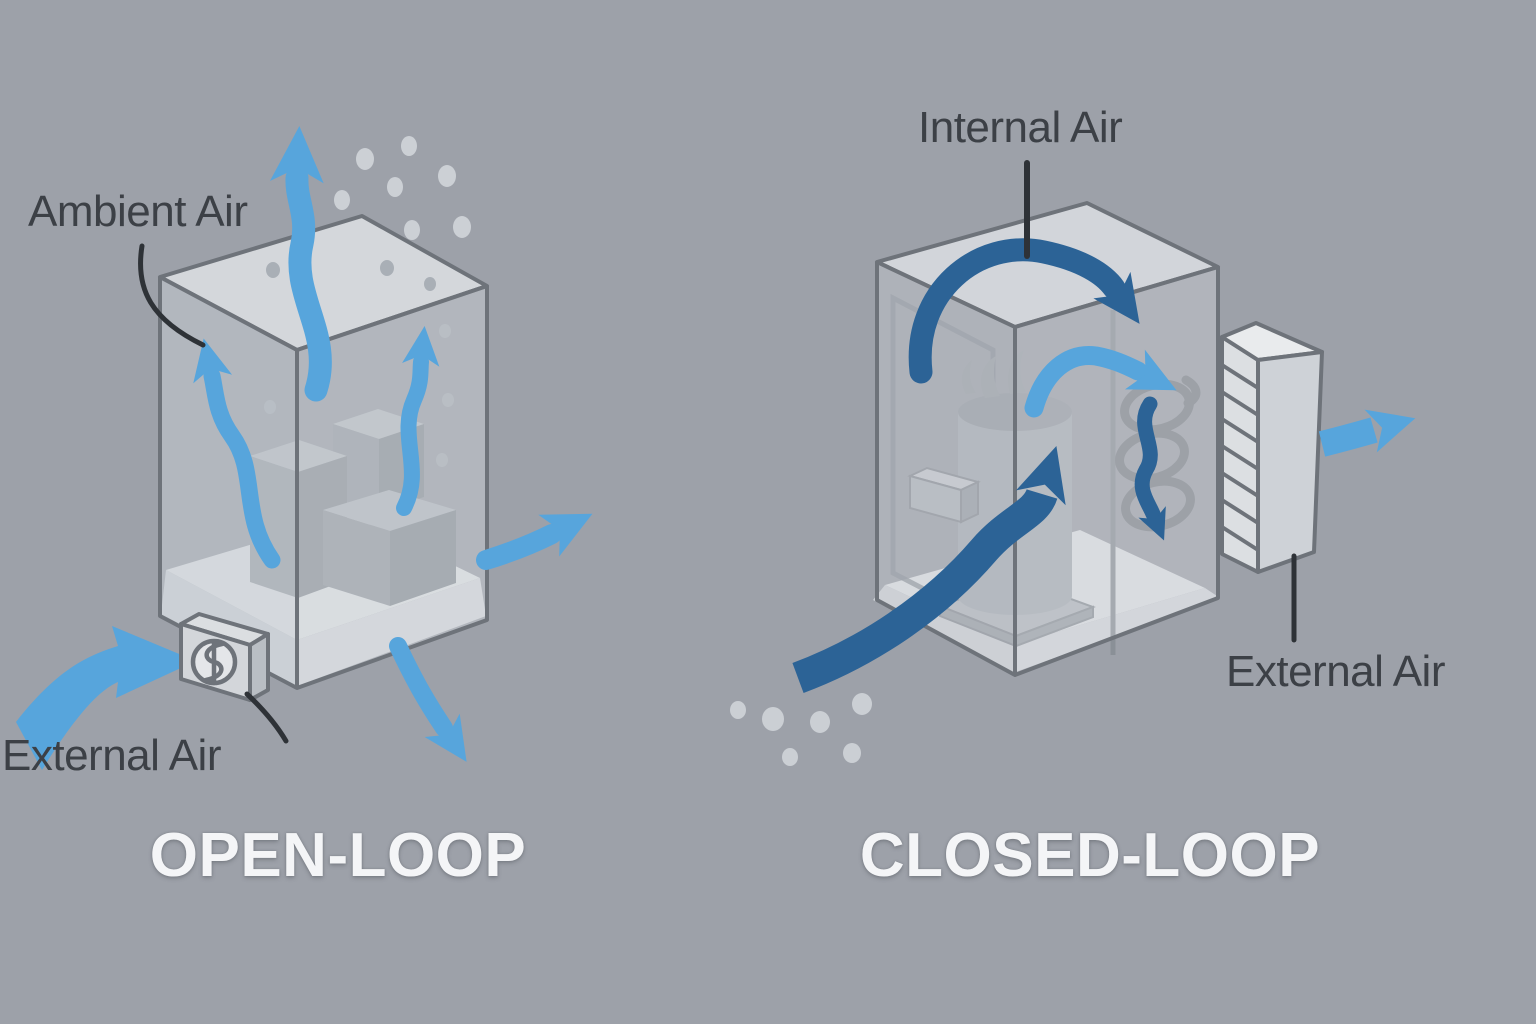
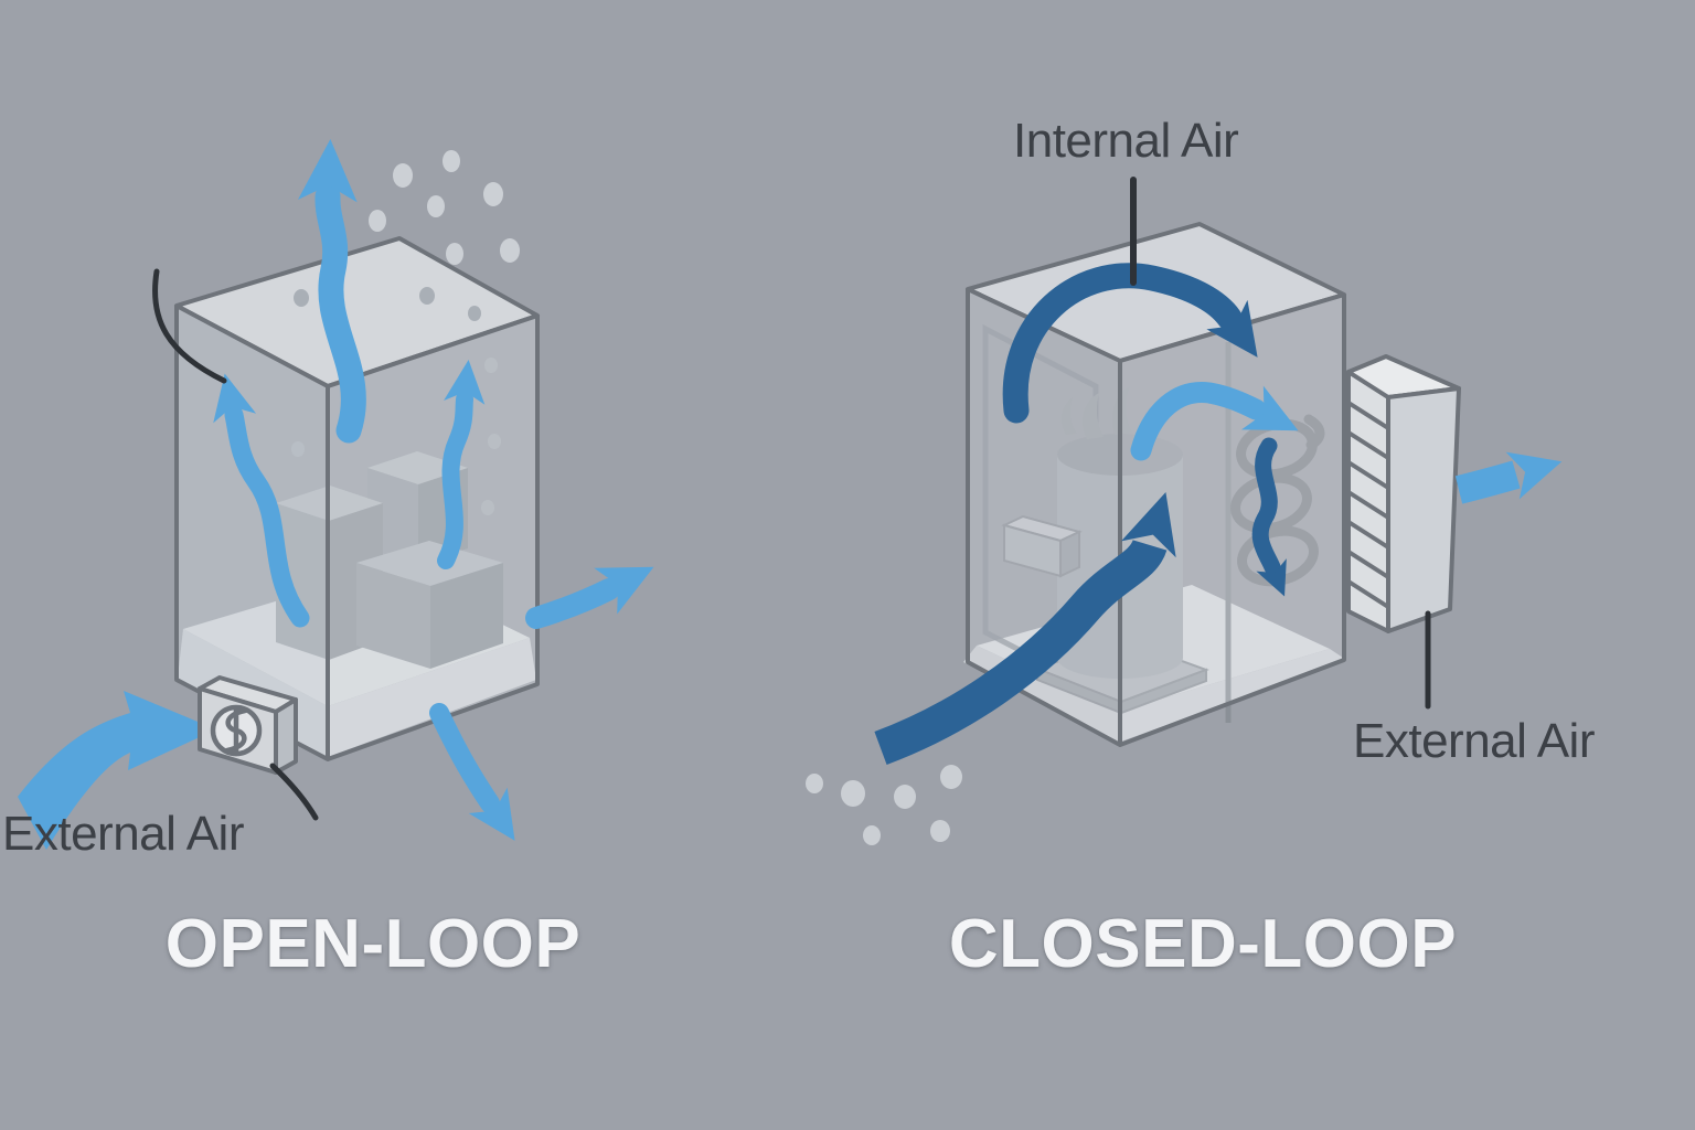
- Ambient Air
  External Air
  Internal Air
  External Air
  OPEN-LOOP
  CLOSED-LOOP
